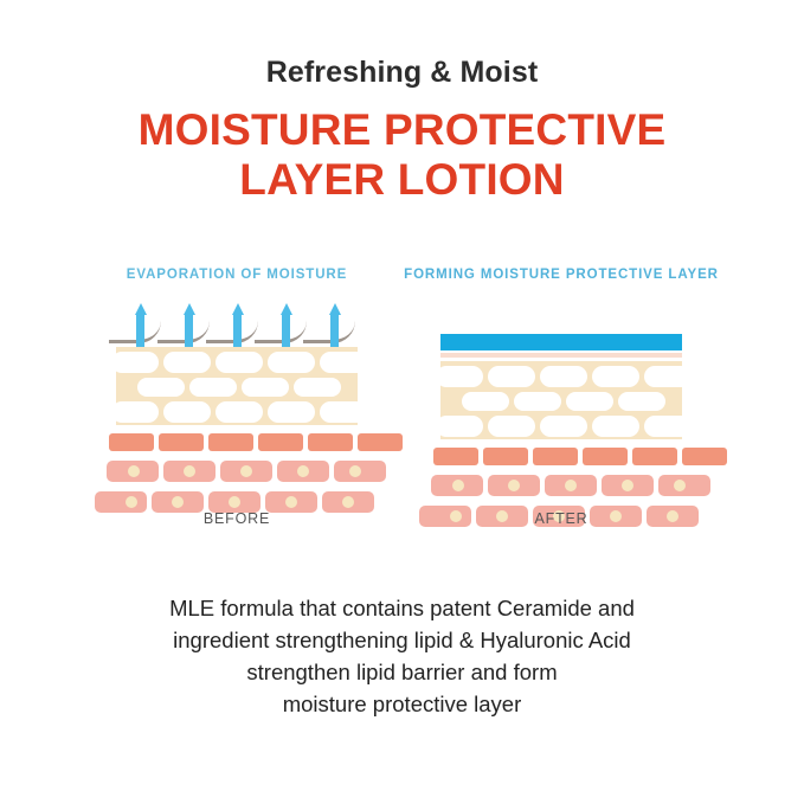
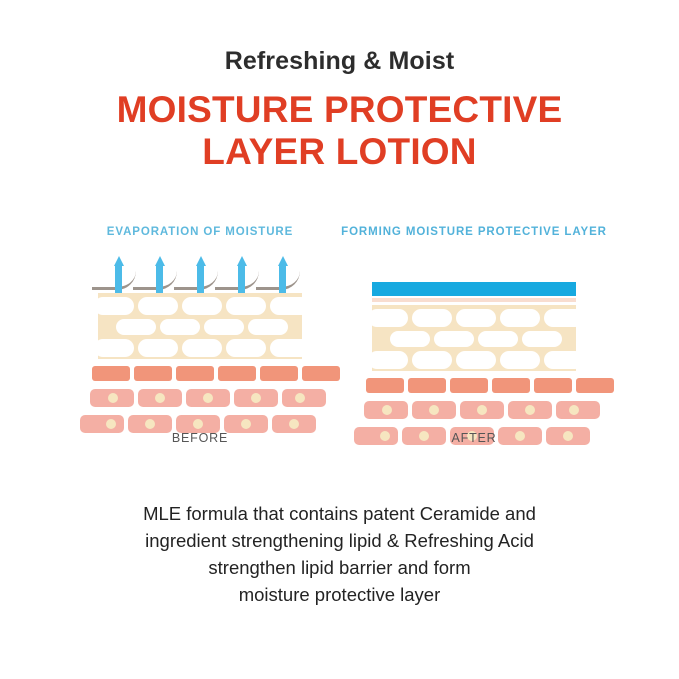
  Refreshing & Moist
  MOISTURE PROTECTIVE
  LAYER LOTION
  EVAPORATION OF MOISTURE
  BEFORE
  FORMING MOISTURE PROTECTIVE LAYER
  AFTER
  MLE formula that contains patent Ceramide and
- ingredient strengthening lipid & Hyaluronic Acid
+ ingredient strengthening lipid & Refreshing Acid
  strengthen lipid barrier and form
  moisture protective layer
